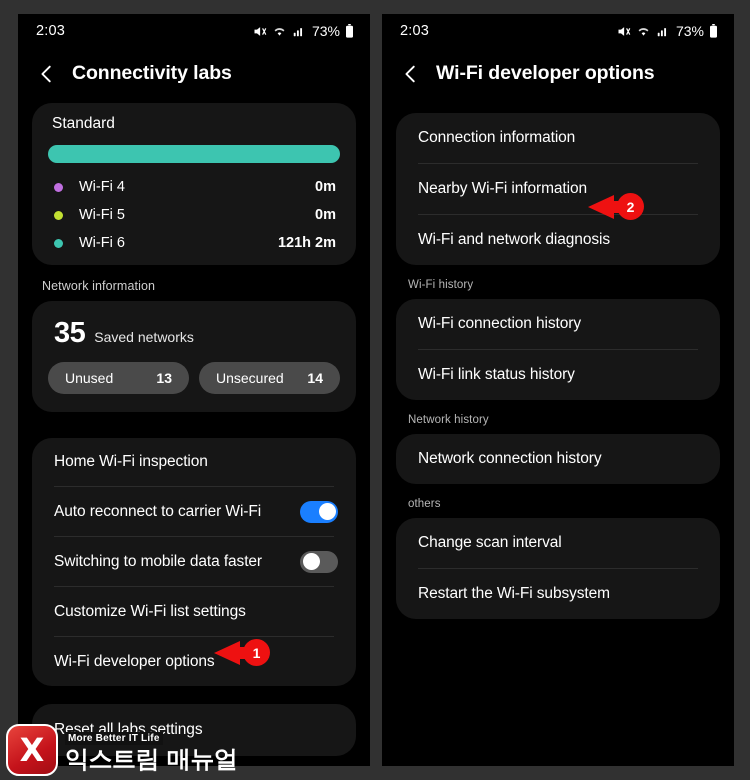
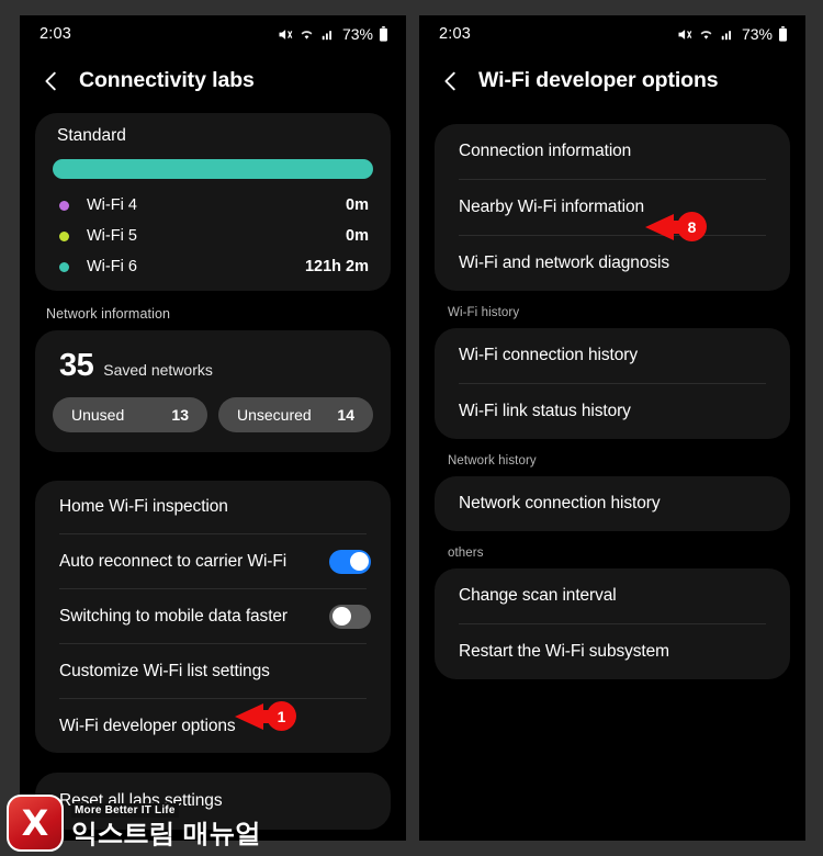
  2:03
  73%
  Connectivity labs
  Standard
  Wi-Fi 4
  0m
  Wi-Fi 5
  0m
  Wi-Fi 6
  121h 2m
  Network information
  35
  Saved networks
  Unused
  13
  Unsecured
  14
  Home Wi-Fi inspection
  Auto reconnect to carrier Wi-Fi
  Switching to mobile data faster
  Customize Wi-Fi list settings
  Wi-Fi developer options
  Reset all labs settings
  2:03
  73%
  Wi-Fi developer options
  Connection information
  Nearby Wi-Fi information
  Wi-Fi and network diagnosis
  Wi-Fi history
  Wi-Fi connection history
  Wi-Fi link status history
  Network history
  Network connection history
  others
  Change scan interval
  Restart the Wi-Fi subsystem
  1
- 2
+ 8
  X
  More Better IT Life
  익스트림 매뉴얼
